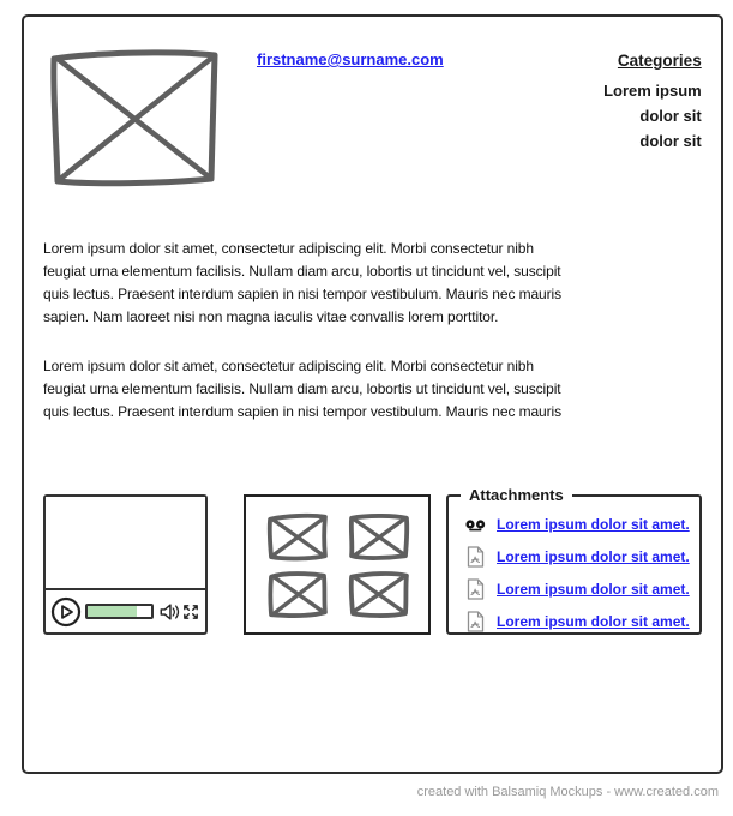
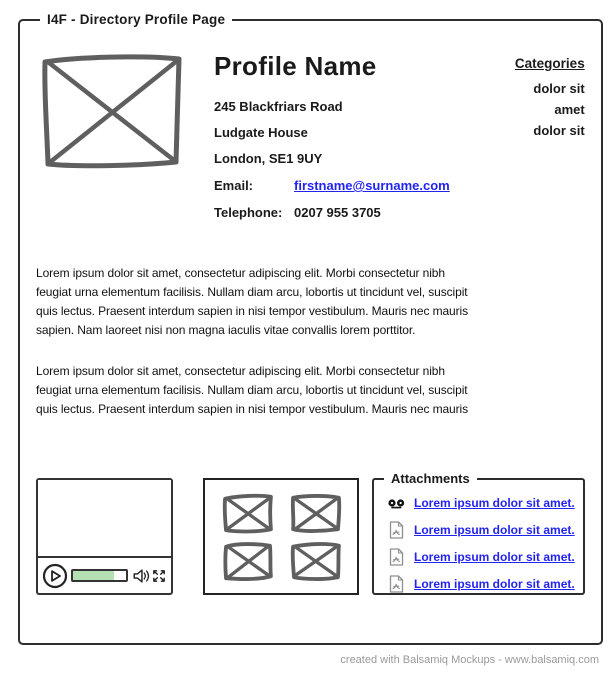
+ I4F - Directory Profile Page
+ Profile Name
+ 245 Blackfriars Road
+ Ludgate House
+ London, SE1 9UY
+ Email:
  firstname@surname.com
+ Telephone:
+ 0207 955 3705
  Categories
- Lorem ipsum
  dolor sit
+ amet
  dolor sit
  Lorem ipsum dolor sit amet, consectetur adipiscing elit. Morbi consectetur nibh
  feugiat urna elementum facilisis. Nullam diam arcu, lobortis ut tincidunt vel, suscipit
  quis lectus. Praesent interdum sapien in nisi tempor vestibulum. Mauris nec mauris
  sapien. Nam laoreet nisi non magna iaculis vitae convallis lorem porttitor.
  Lorem ipsum dolor sit amet, consectetur adipiscing elit. Morbi consectetur nibh
  feugiat urna elementum facilisis. Nullam diam arcu, lobortis ut tincidunt vel, suscipit
  quis lectus. Praesent interdum sapien in nisi tempor vestibulum. Mauris nec mauris
  Attachments
  Lorem ipsum dolor sit amet.
  Lorem ipsum dolor sit amet.
  Lorem ipsum dolor sit amet.
  Lorem ipsum dolor sit amet.
- created with Balsamiq Mockups - www.created.com
+ created with Balsamiq Mockups - www.balsamiq.com
